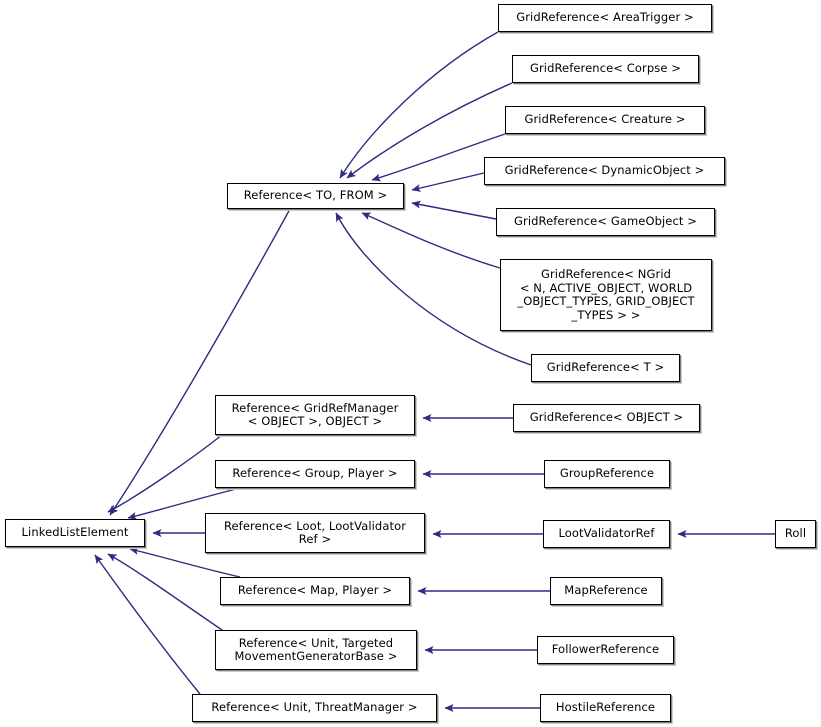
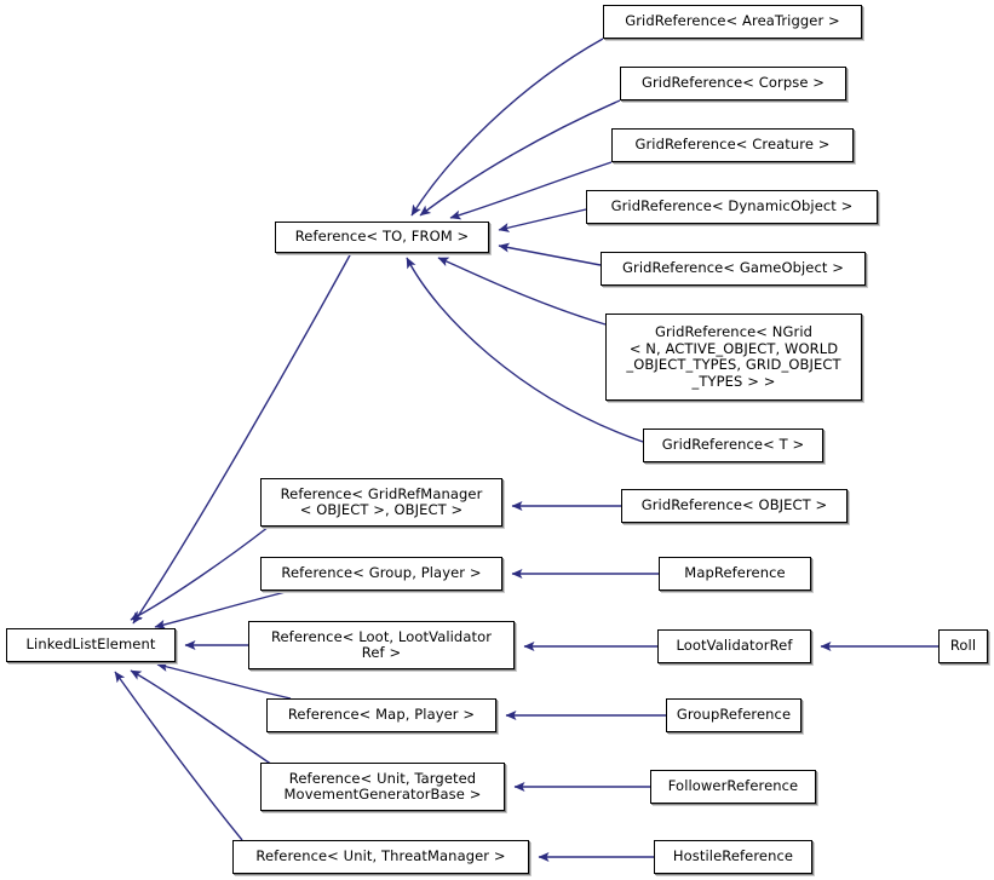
  GridReference< AreaTrigger >
  GridReference< Corpse >
  GridReference< Creature >
  GridReference< DynamicObject >
  GridReference< GameObject >
  GridReference< NGrid
  < N, ACTIVE_OBJECT, WORLD
  _OBJECT_TYPES, GRID_OBJECT
  _TYPES > >
  GridReference< T >
  GridReference< OBJECT >
- GroupReference
+ MapReference
  LootValidatorRef
  Roll
- MapReference
+ GroupReference
  FollowerReference
  HostileReference
  Reference< TO, FROM >
  Reference< GridRefManager
  < OBJECT >, OBJECT >
  Reference< Group, Player >
  Reference< Loot, LootValidator
  Ref >
  Reference< Map, Player >
  Reference< Unit, Targeted
  MovementGeneratorBase >
  Reference< Unit, ThreatManager >
  LinkedListElement
